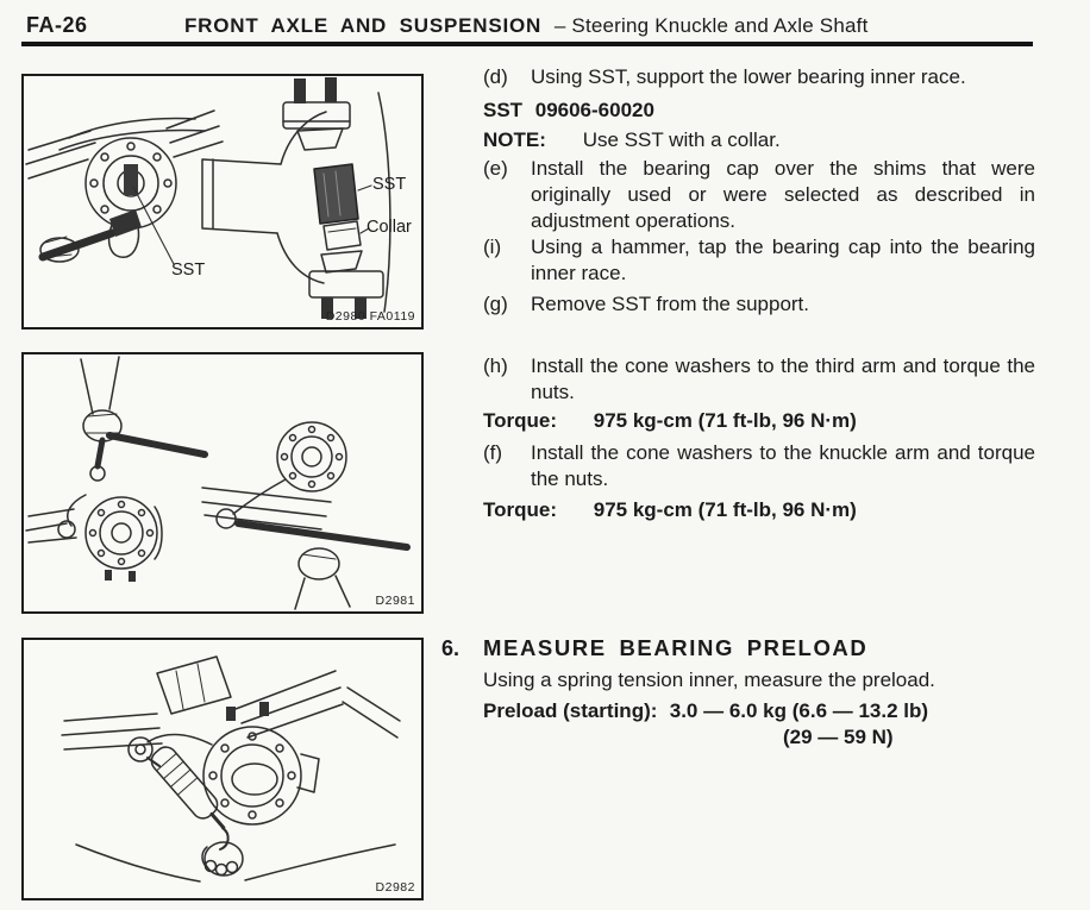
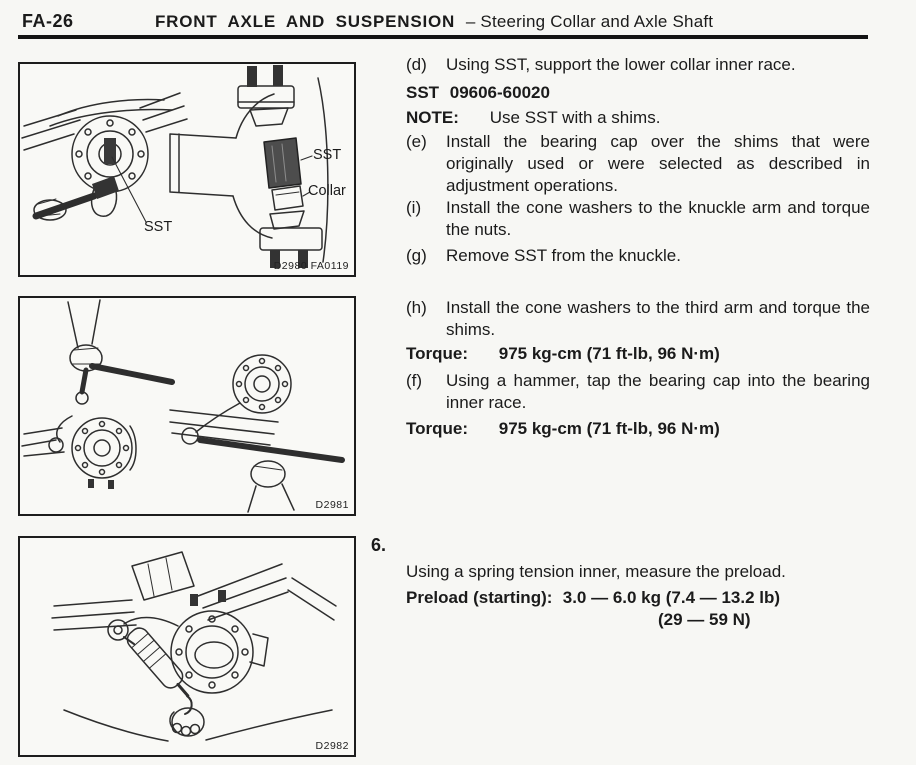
  FA-26
- FRONT AXLE AND SUSPENSION – Steering Knuckle and Axle Shaft
+ FRONT AXLE AND SUSPENSION – Steering Collar and Axle Shaft
  SST
  SST
  Collar
  D2980 FA0119
  D2981
  D2982
  (d)
- Using SST, support the lower bearing inner race.
+ Using SST, support the lower collar inner race.
  SST 09606-60020
- NOTE: Use SST with a collar.
+ NOTE: Use SST with a shims.
  (e)
  Install the bearing cap over the shims that were originally used or were selected as described in adjustment operations.
  (i)
- Using a hammer, tap the bearing cap into the bearing inner race.
+ Install the cone washers to the knuckle arm and torque the nuts.
  (g)
- Remove SST from the support.
+ Remove SST from the knuckle.
  (h)
- Install the cone washers to the third arm and torque the nuts.
+ Install the cone washers to the third arm and torque the shims.
  Torque: 975 kg-cm (71 ft-lb, 96 N·m)
  (f)
- Install the cone washers to the knuckle arm and torque the nuts.
+ Using a hammer, tap the bearing cap into the bearing inner race.
  Torque: 975 kg-cm (71 ft-lb, 96 N·m)
  6.
- MEASURE BEARING PRELOAD
  Using a spring tension inner, measure the preload.
- Preload (starting): 3.0 — 6.0 kg (6.6 — 13.2 lb)
+ Preload (starting): 3.0 — 6.0 kg (7.4 — 13.2 lb)
  (29 — 59 N)
